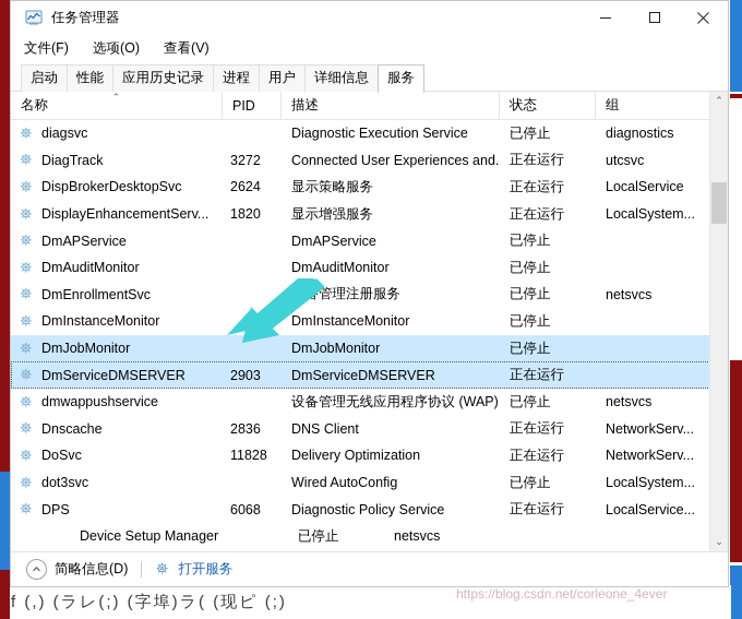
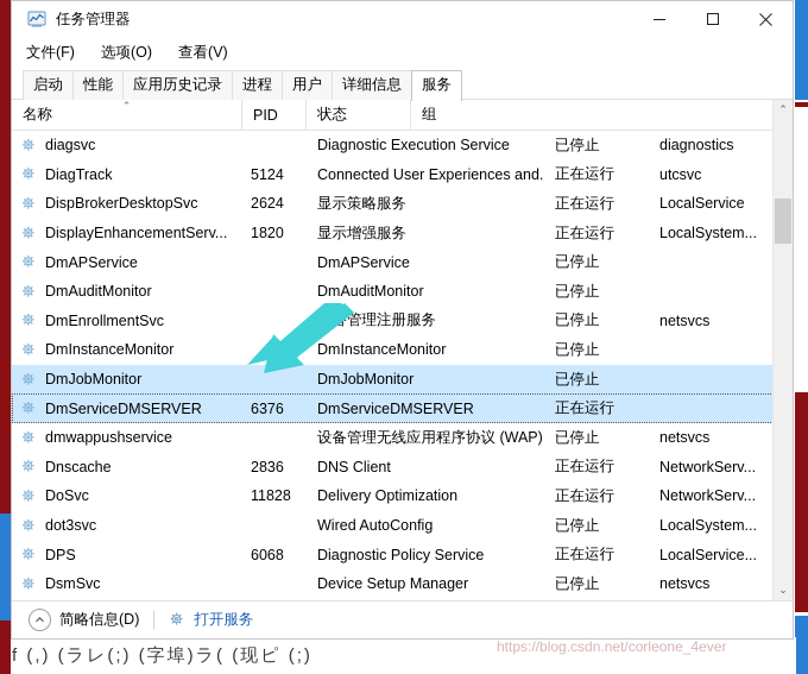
  f (,) (ラレ(;) (字埠)ラ( (现ピ (;)
  任务管理器
  文件(F)
  选项(O)
  查看(V)
  启动
  性能
  应用历史记录
  进程
  用户
  详细信息
  服务
  名称
  ⌃
  PID
- 描述
  状态
  组
  diagsvc
  Diagnostic Execution Service
  已停止
  diagnostics
  DiagTrack
- 3272
+ 5124
  Connected User Experiences and.
  正在运行
  utcsvc
  DispBrokerDesktopSvc
  2624
  显示策略服务
  正在运行
  LocalService
  DisplayEnhancementServ...
  1820
  显示增强服务
  正在运行
  LocalSystem...
  DmAPService
  DmAPService
  已停止
  DmAuditMonitor
  DmAuditMonitor
  已停止
  DmEnrollmentSvc
  管理注册服务
  已停止
  netsvcs
  DmInstanceMonitor
  DmInstanceMonitor
  已停止
  DmJobMonitor
  DmJobMonitor
  已停止
  DmServiceDMSERVER
- 2903
+ 6376
  DmServiceDMSERVER
  正在运行
  dmwappushservice
  设备管理无线应用程序协议 (WAP)
  已停止
  netsvcs
  Dnscache
  2836
  DNS Client
  正在运行
  NetworkServ...
  DoSvc
  11828
  Delivery Optimization
  正在运行
  NetworkServ...
  dot3svc
  Wired AutoConfig
  已停止
  LocalSystem...
  DPS
  6068
  Diagnostic Policy Service
  正在运行
  LocalService...
+ DsmSvc
  Device Setup Manager
  已停止
  netsvcs
  ⌃
  ⌄
  简略信息(D)
  打开服务
  https://blog.csdn.net/corleone_4ever
